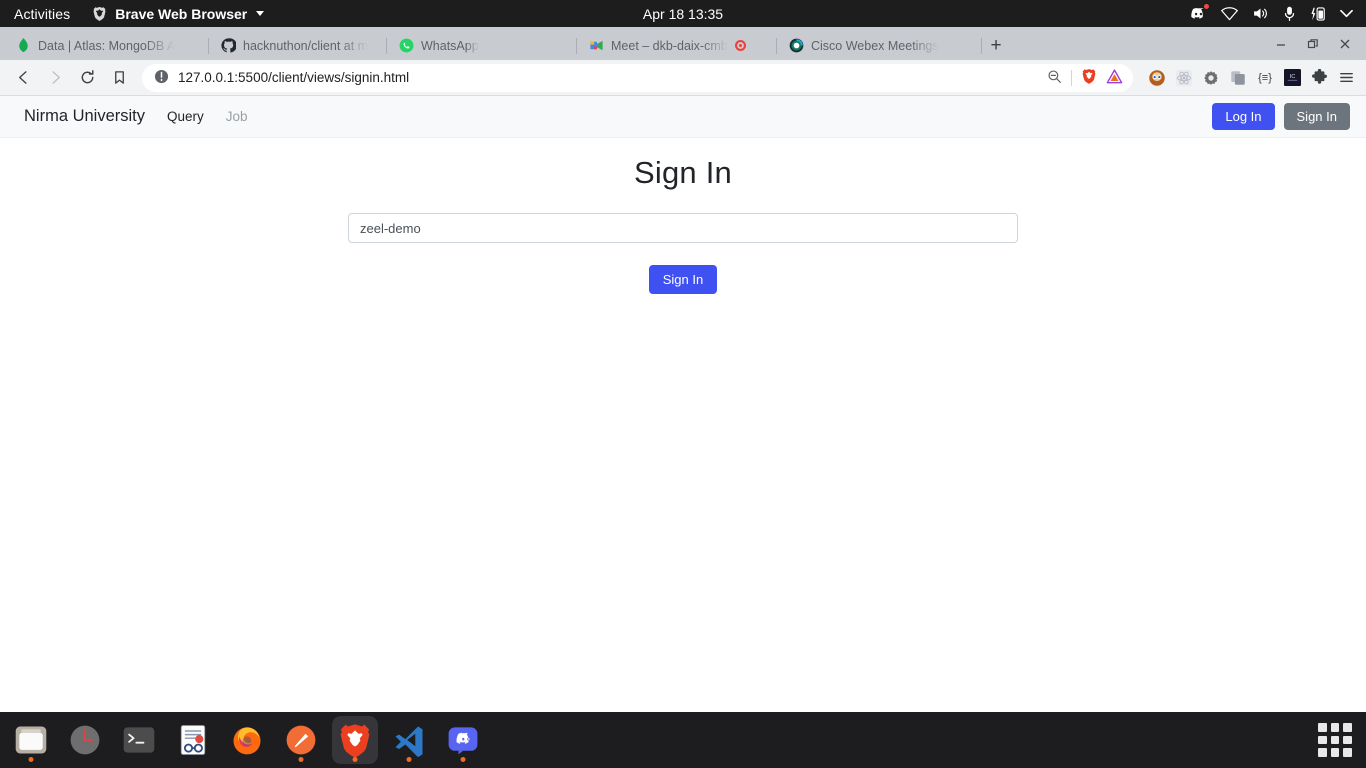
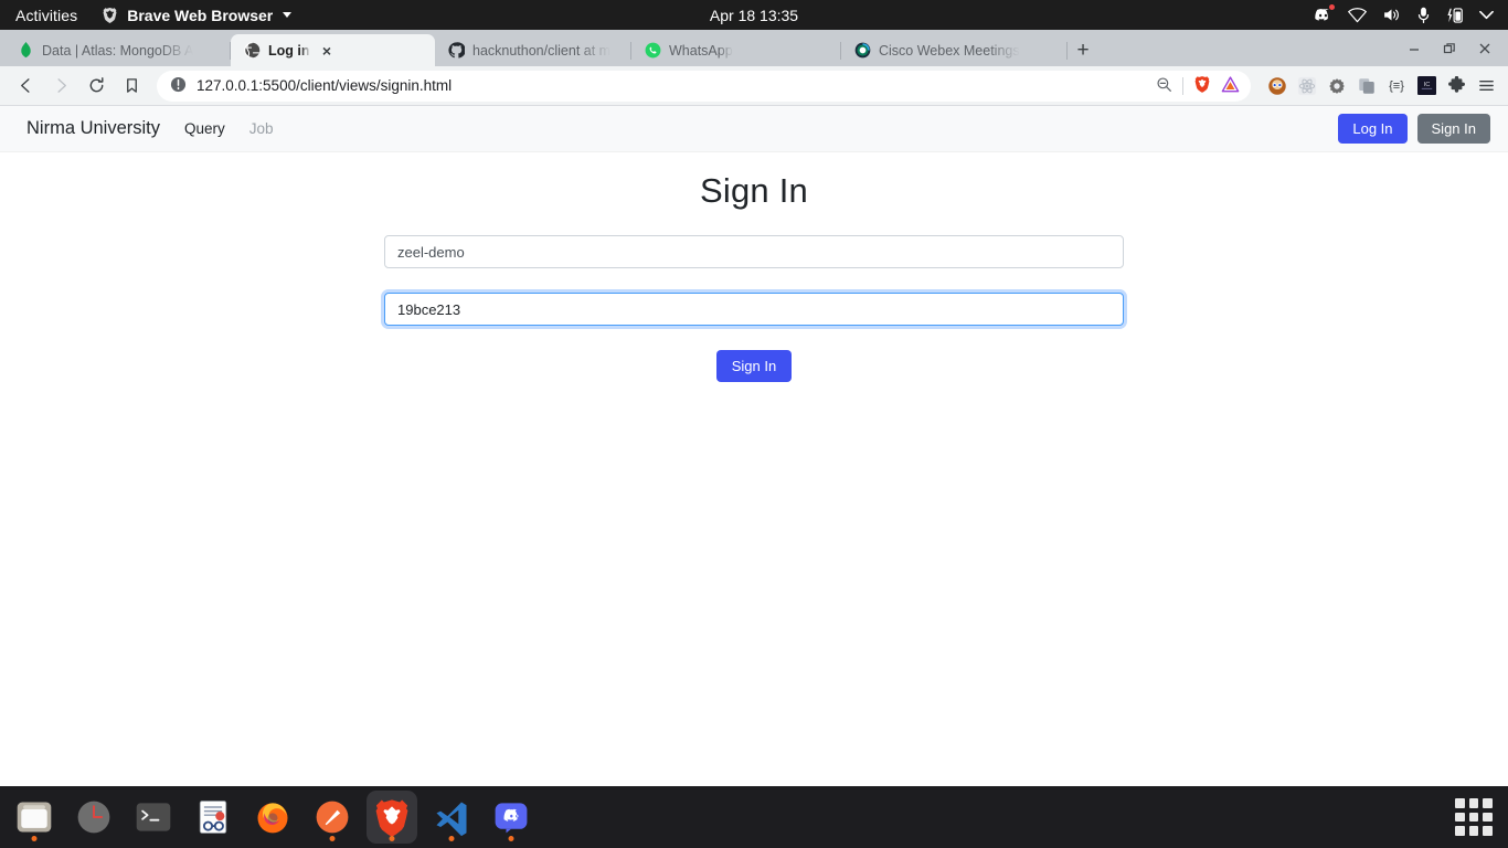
  Activities
  Brave Web Browser
  Apr 18 13:35
  Data | Atlas: MongoDB A
+ Log in
+ ×
  hacknuthon/client at m
  WhatsApp
- Meet – dkb-daix-cmb
  Cisco Webex Meetings
  +
  127.0.0.1:5500/client/views/signin.html
  {≡}
  Nirma University
  Query
  Job
  Log In
  Sign In
  Sign In
  zeel-demo
+ 19bce213
  Sign In
